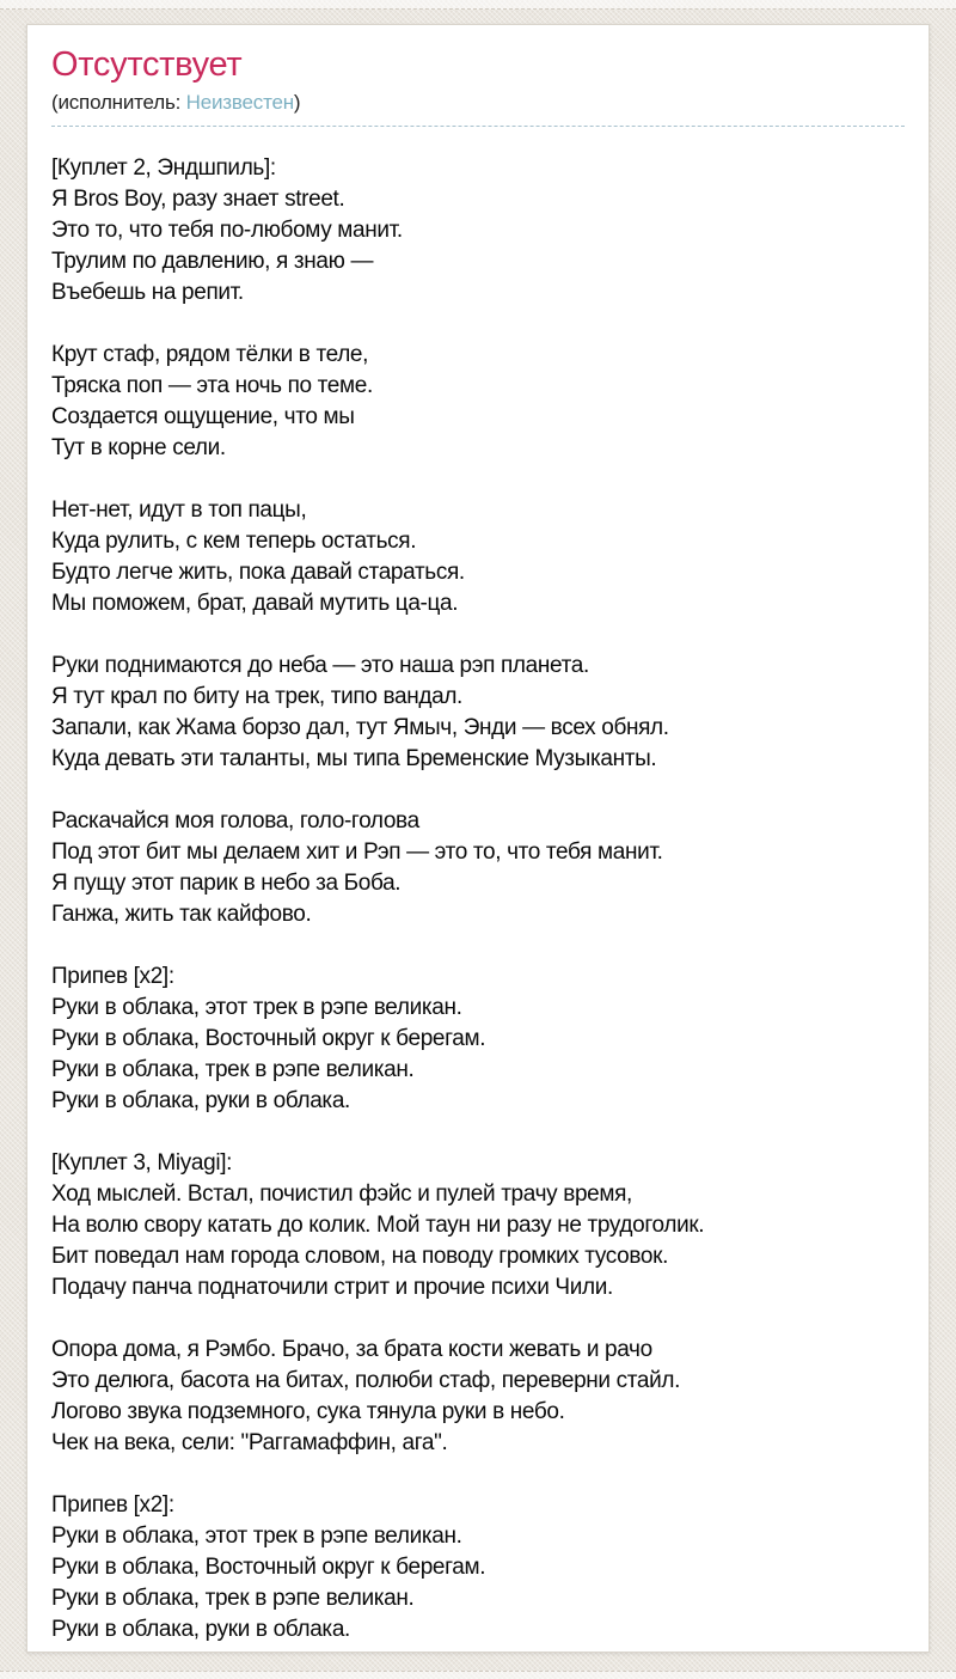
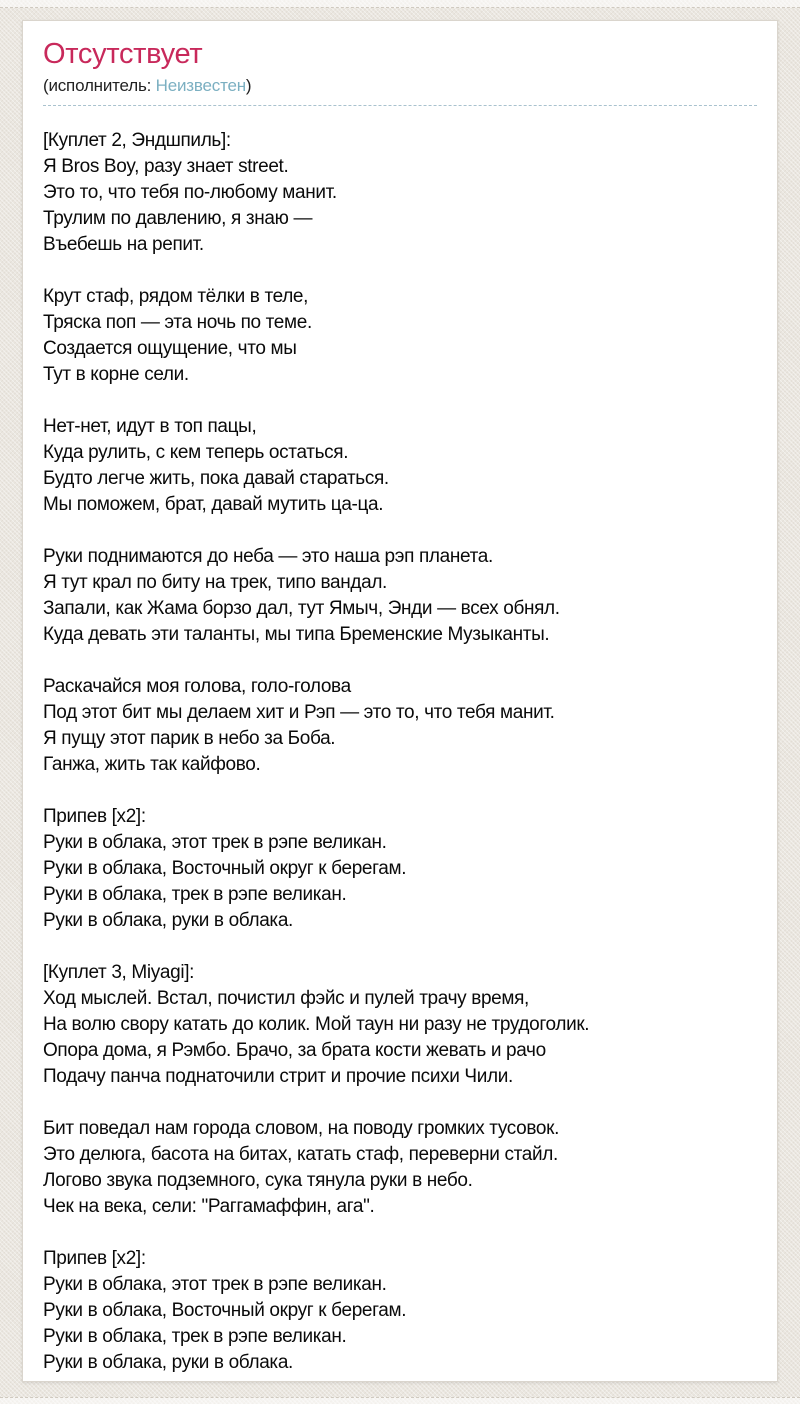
  Отсутствует
  (исполнитель: Неизвестен)
  [Куплет 2, Эндшпиль]:
  Я Bros Boy, разу знает street.
  Это то, что тебя по-любому манит.
  Трулим по давлению, я знаю —
  Въебешь на репит.
  Крут стаф, рядом тёлки в теле,
  Тряска поп — эта ночь по теме.
  Создается ощущение, что мы
  Тут в корне сели.
  Нет-нет, идут в топ пацы,
  Куда рулить, с кем теперь остаться.
  Будто легче жить, пока давай стараться.
  Мы поможем, брат, давай мутить ца-ца.
  Руки поднимаются до неба — это наша рэп планета.
  Я тут крал по биту на трек, типо вандал.
  Запали, как Жама борзо дал, тут Ямыч, Энди — всех обнял.
  Куда девать эти таланты, мы типа Бременские Музыканты.
  Раскачайся моя голова, голо-голова
  Под этот бит мы делаем хит и Рэп — это то, что тебя манит.
  Я пущу этот парик в небо за Боба.
  Ганжа, жить так кайфово.
  Припев [x2]:
  Руки в облака, этот трек в рэпе великан.
  Руки в облака, Восточный округ к берегам.
  Руки в облака, трек в рэпе великан.
  Руки в облака, руки в облака.
  [Куплет 3, Miyagi]:
  Ход мыслей. Встал, почистил фэйс и пулей трачу время,
  На волю свору катать до колик. Мой таун ни разу не трудоголик.
- Бит поведал нам города словом, на поводу громких тусовок.
+ Опора дома, я Рэмбо. Брачо, за брата кости жевать и рачо
  Подачу панча поднаточили стрит и прочие психи Чили.
- Опора дома, я Рэмбо. Брачо, за брата кости жевать и рачо
+ Бит поведал нам города словом, на поводу громких тусовок.
- Это делюга, басота на битах, полюби стаф, переверни стайл.
+ Это делюга, басота на битах, катать стаф, переверни стайл.
  Логово звука подземного, сука тянула руки в небо.
  Чек на века, сели: "Раггамаффин, ага".
  Припев [x2]:
  Руки в облака, этот трек в рэпе великан.
  Руки в облака, Восточный округ к берегам.
  Руки в облака, трек в рэпе великан.
  Руки в облака, руки в облака.
